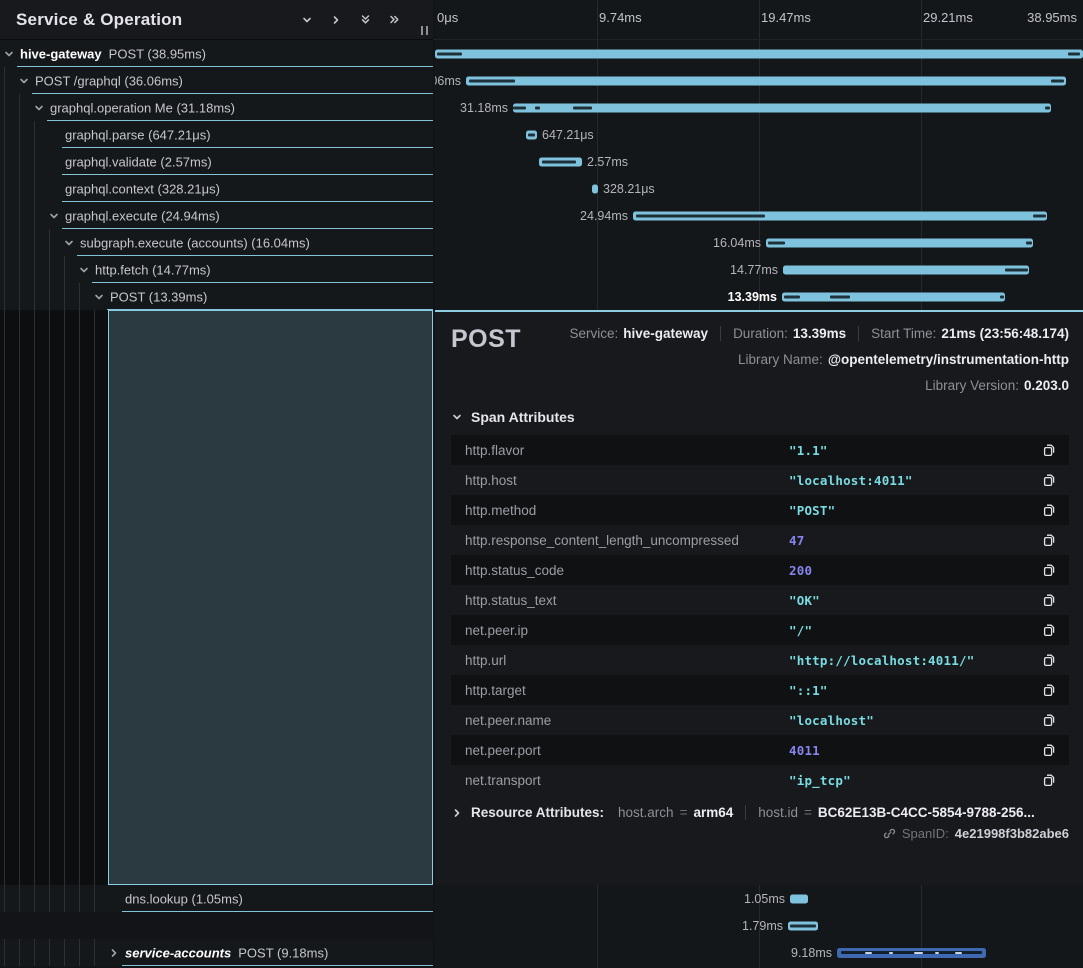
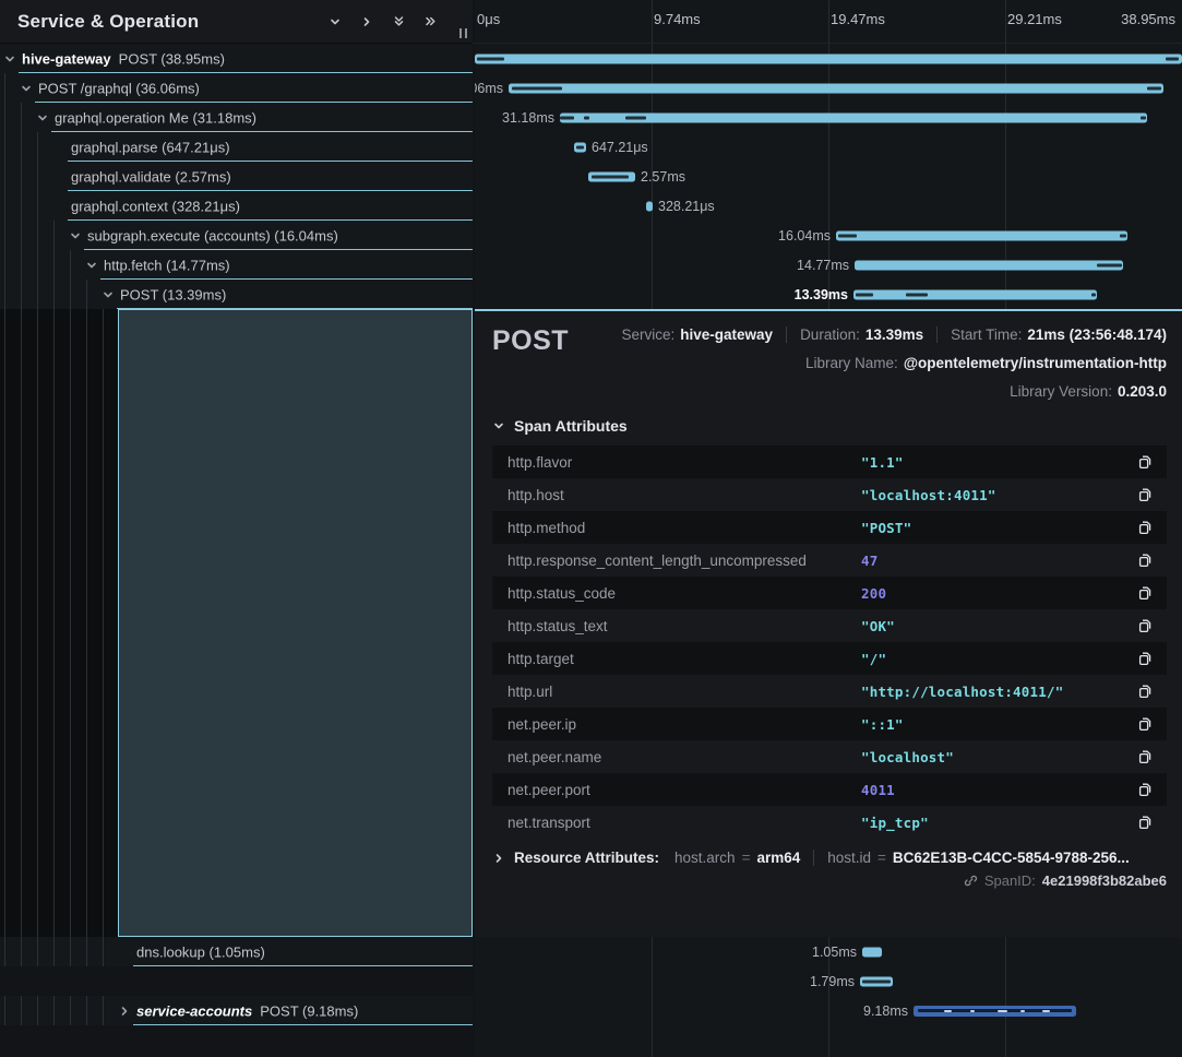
  Service & Operation
  0μs
  9.74ms
  19.47ms
  29.21ms
  38.95ms
  hive-gateway POST (38.95ms)
  POST /graphql (36.06ms)
  graphql.operation Me (31.18ms)
  31.18ms
  graphql.parse (647.21μs)
  647.21μs
  graphql.validate (2.57ms)
  2.57ms
  graphql.context (328.21μs)
  328.21μs
- graphql.execute (24.94ms)
- 24.94ms
  subgraph.execute (accounts) (16.04ms)
  16.04ms
  http.fetch (14.77ms)
  14.77ms
  POST (13.39ms)
  13.39ms
  POST
  Service:
  hive-gateway
  Duration:
  13.39ms
  Start Time:
  21ms (23:56:48.174)
  Library Name:
  @opentelemetry/instrumentation-http
  Library Version:
  0.203.0
  Span Attributes
  http.flavor
  "1.1"
  http.host
  "localhost:4011"
  http.method
  "POST"
  http.response_content_length_uncompressed
  47
  http.status_code
  200
  http.status_text
  "OK"
- net.peer.ip
+ http.target
  "/"
  http.url
  "http://localhost:4011/"
- http.target
+ net.peer.ip
  "::1"
  net.peer.name
  "localhost"
  net.peer.port
  4011
  net.transport
  "ip_tcp"
  Resource Attributes:
  host.arch
  =
  arm64
  host.id
  =
  BC62E13B-C4CC-5854-9788-256...
  SpanID:
  4e21998f3b82abe6
  dns.lookup (1.05ms)
  1.05ms
  1.79ms
  service-accounts POST (9.18ms)
  9.18ms
